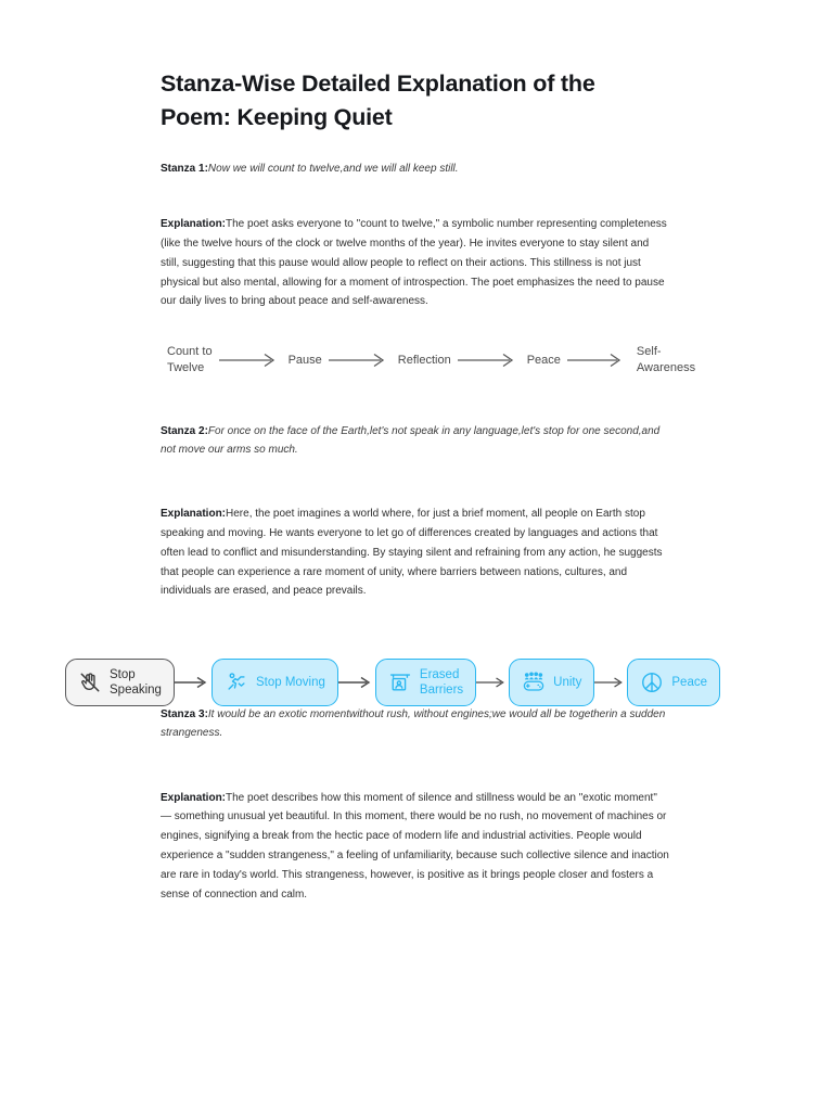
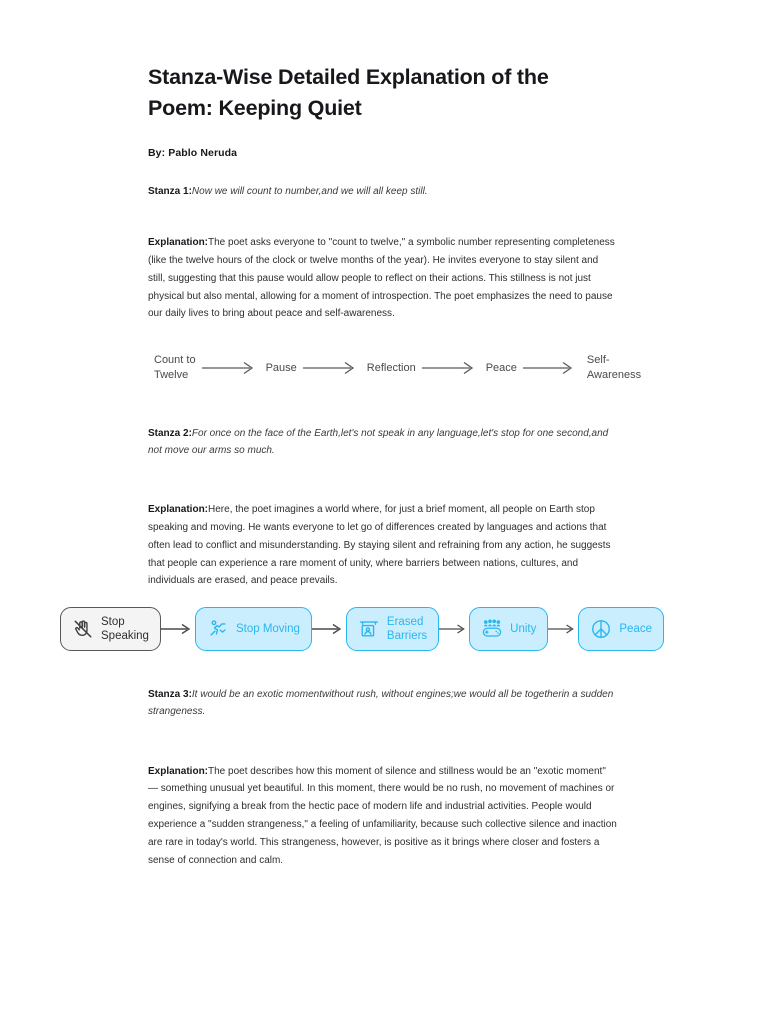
  Stanza-Wise Detailed Explanation of the Poem: Keeping Quiet
+ By: Pablo Neruda
- Stanza 1:Now we will count to twelve,and we will all keep still.
+ Stanza 1:Now we will count to number,and we will all keep still.
  Explanation:The poet asks everyone to "count to twelve," a symbolic number representing completeness (like the twelve hours of the clock or twelve months of the year). He invites everyone to stay silent and still, suggesting that this pause would allow people to reflect on their actions. This stillness is not just physical but also mental, allowing for a moment of introspection. The poet emphasizes the need to pause our daily lives to bring about peace and self-awareness.
  Count to
  Twelve
  Pause
  Reflection
  Peace
  Self-
  Awareness
  Stanza 2:For once on the face of the Earth,let's not speak in any language,let's stop for one second,and not move our arms so much.
  Explanation:Here, the poet imagines a world where, for just a brief moment, all people on Earth stop speaking and moving. He wants everyone to let go of differences created by languages and actions that often lead to conflict and misunderstanding. By staying silent and refraining from any action, he suggests that people can experience a rare moment of unity, where barriers between nations, cultures, and individuals are erased, and peace prevails.
  Stanza 3:It would be an exotic momentwithout rush, without engines;we would all be togetherin a sudden strangeness.
- Explanation:The poet describes how this moment of silence and stillness would be an "exotic moment" — something unusual yet beautiful. In this moment, there would be no rush, no movement of machines or engines, signifying a break from the hectic pace of modern life and industrial activities. People would experience a "sudden strangeness," a feeling of unfamiliarity, because such collective silence and inaction are rare in today's world. This strangeness, however, is positive as it brings people closer and fosters a sense of connection and calm.
+ Explanation:The poet describes how this moment of silence and stillness would be an "exotic moment" — something unusual yet beautiful. In this moment, there would be no rush, no movement of machines or engines, signifying a break from the hectic pace of modern life and industrial activities. People would experience a "sudden strangeness," a feeling of unfamiliarity, because such collective silence and inaction are rare in today's world. This strangeness, however, is positive as it brings where closer and fosters a sense of connection and calm.
  Stop
  Speaking
  Stop Moving
  Erased
  Barriers
  Unity
  Peace
